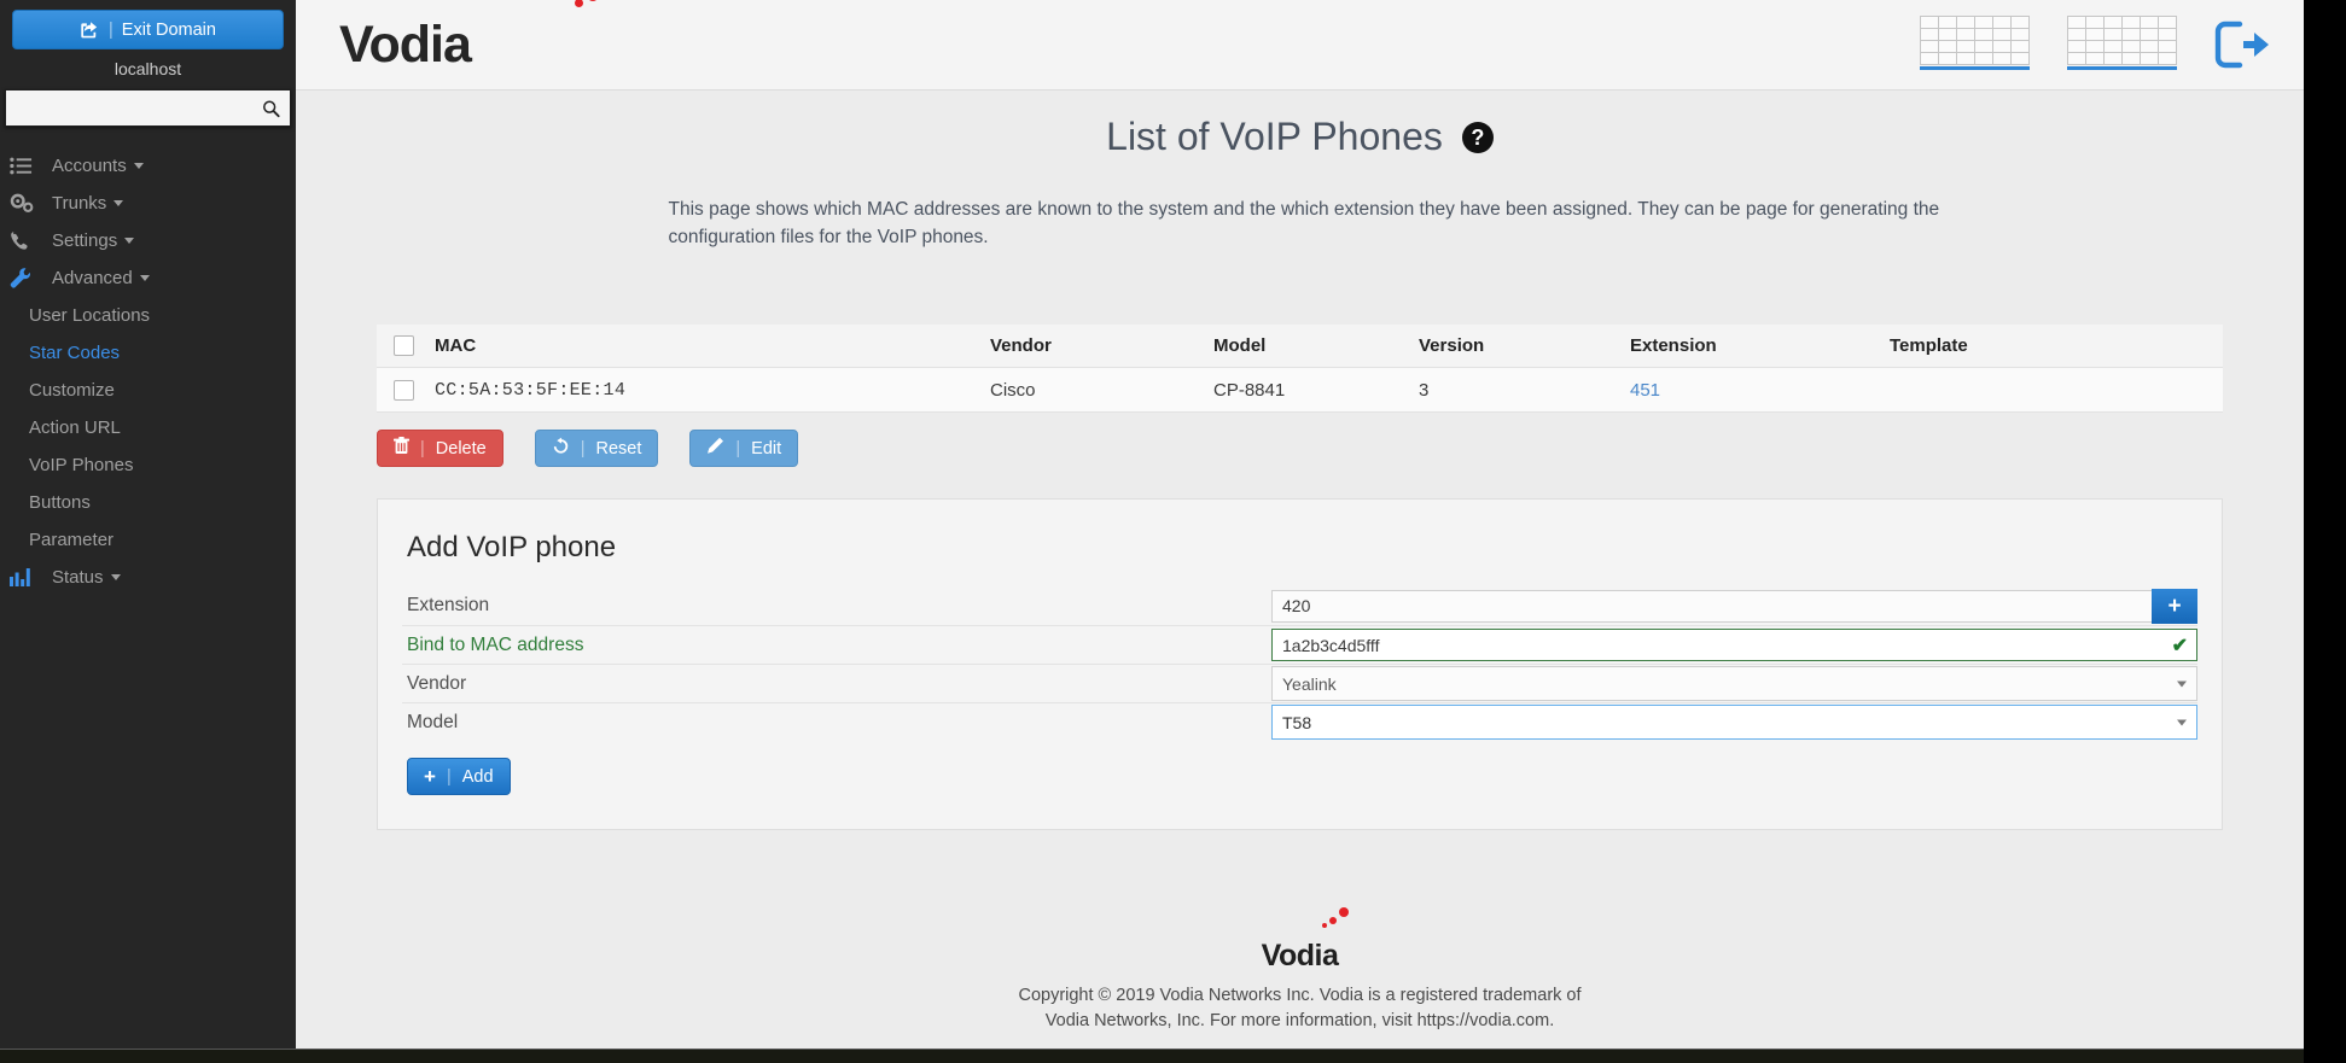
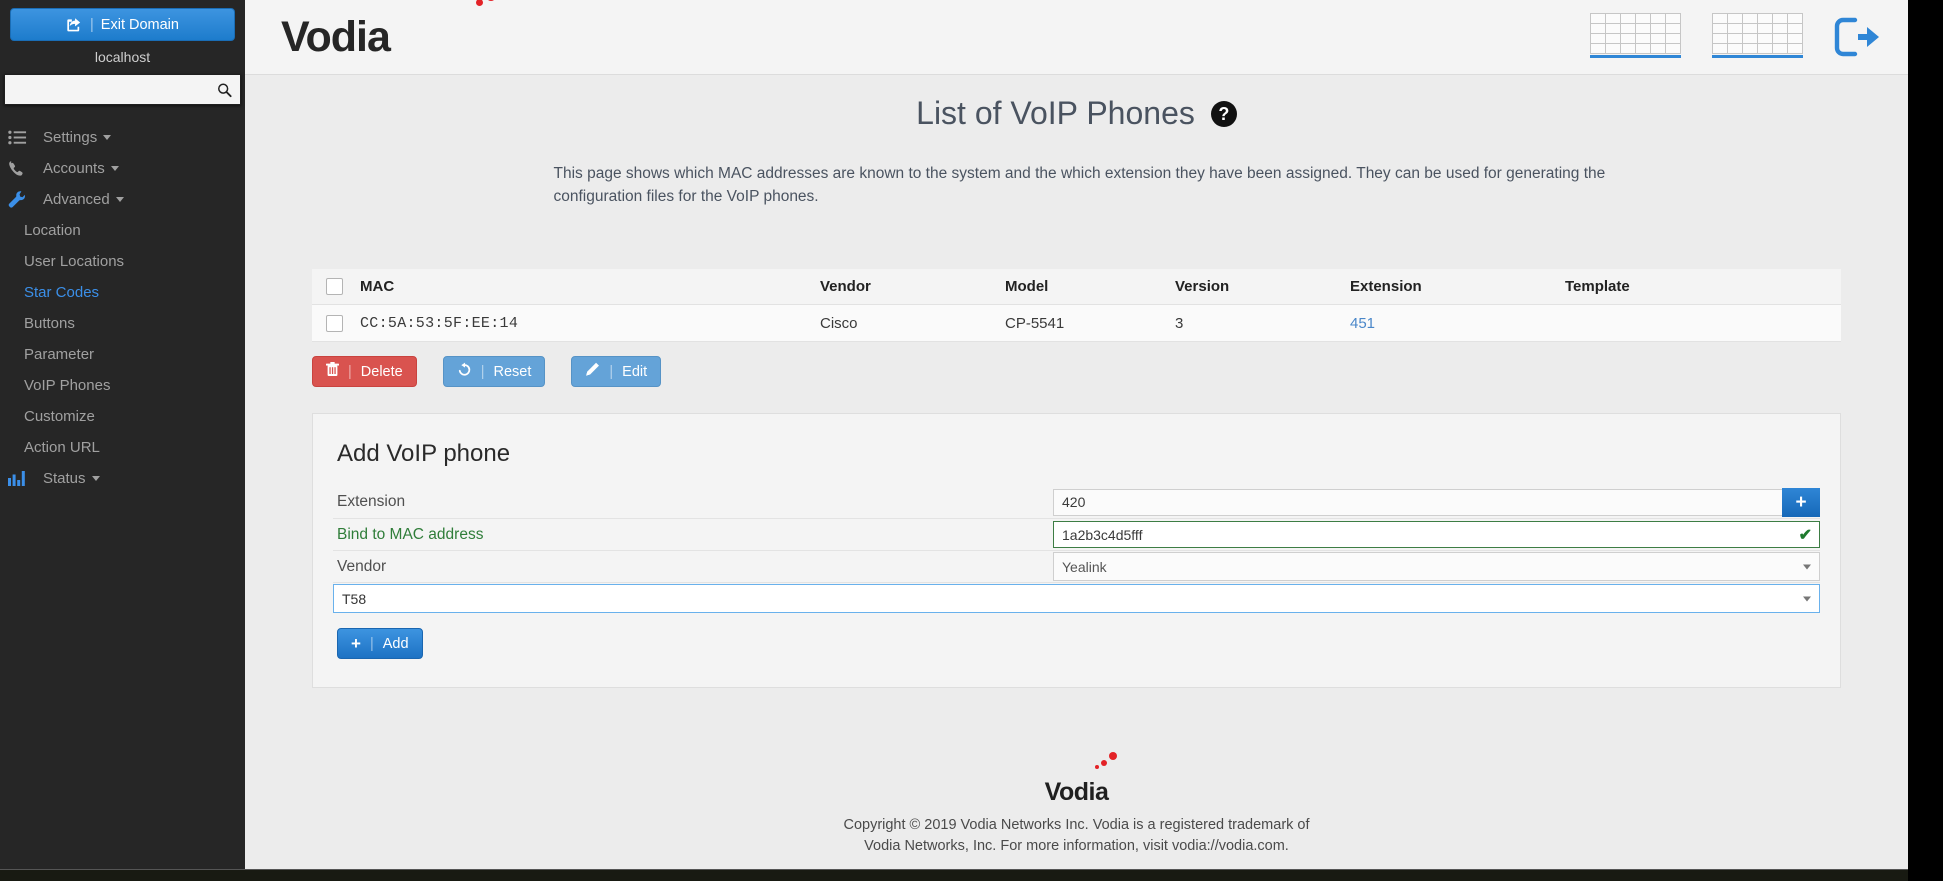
  |
  Exit Domain
  localhost
- Accounts
+ Settings
- Trunks
- Settings
+ Accounts
  Advanced
+ Location
  User Locations
  Star Codes
- Customize
+ Buttons
- Action URL
+ Parameter
  VoIP Phones
- Buttons
+ Customize
- Parameter
+ Action URL
  Status
  Vodia
  List of VoIP Phones
  ?
- This page shows which MAC addresses are known to the system and the which extension they have been assigned. They can be page for generating the configuration files for the VoIP phones.
+ This page shows which MAC addresses are known to the system and the which extension they have been assigned. They can be used for generating the configuration files for the VoIP phones.
  	MAC	Vendor	Model	Version	Extension	Template
- 	CC:5A:53:5F:EE:14	Cisco	CP-8841	3	451
+ 	CC:5A:53:5F:EE:14	Cisco	CP-5541	3	451
  |
  Delete
  |
  Reset
  |
  Edit
  Add VoIP phone
  Extension
  420
  +
  Bind to MAC address
  1a2b3c4d5fff
  ✔
  Vendor
  Yealink
- Model
  T58
  +
  |
  Add
  Vodia
  Copyright © 2019 Vodia Networks Inc. Vodia is a registered trademark of
- Vodia Networks, Inc. For more information, visit https://vodia.com.
+ Vodia Networks, Inc. For more information, visit vodia://vodia.com.
